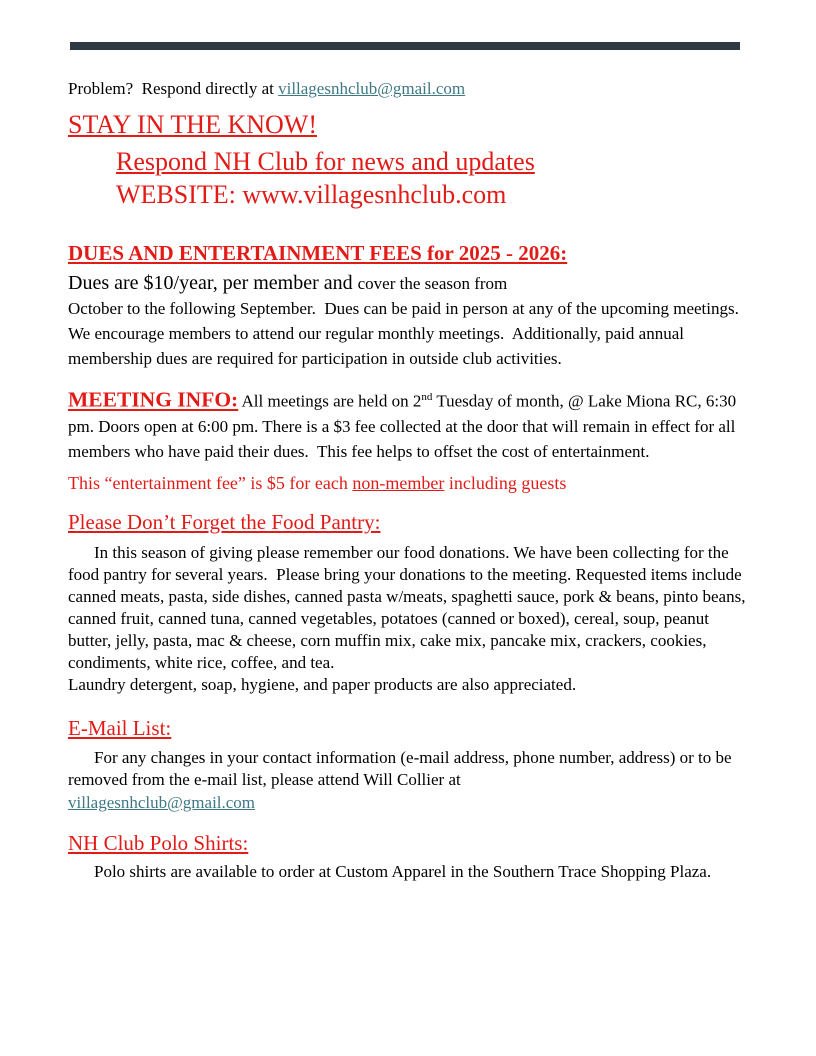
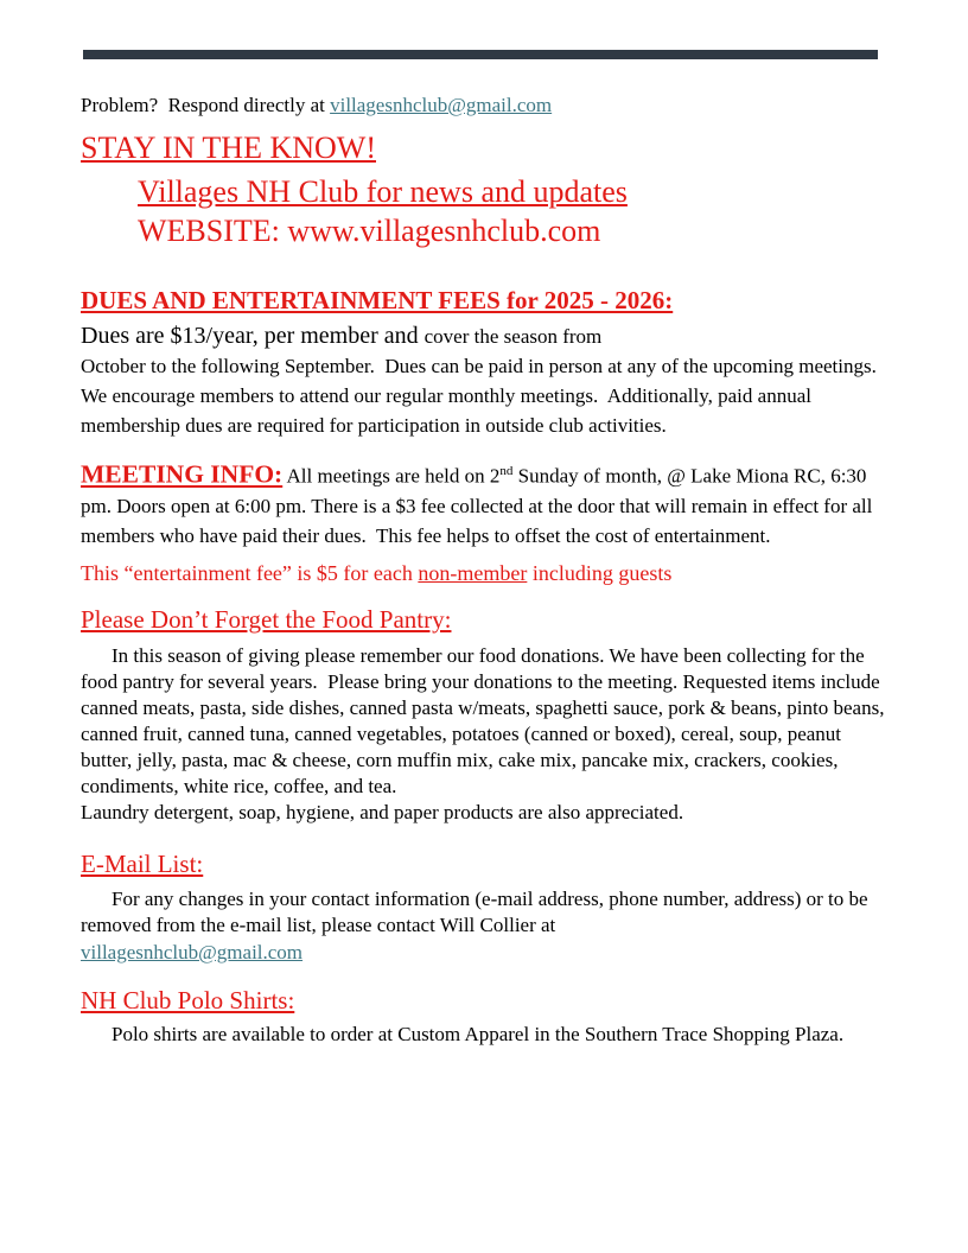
  Problem? Respond directly at villagesnhclub@gmail.com
  STAY IN THE KNOW!
- Respond NH Club for news and updates
+ Villages NH Club for news and updates
  WEBSITE: www.villagesnhclub.com
  DUES AND ENTERTAINMENT FEES for 2025 - 2026:
- Dues are $10/year, per member and cover the season from
+ Dues are $13/year, per member and cover the season from
  October to the following September. Dues can be paid in person at any of the upcoming meetings. We encourage members to attend our regular monthly meetings. Additionally, paid annual membership dues are required for participation in outside club activities.
- MEETING INFO: All meetings are held on 2nd Tuesday of month, @ Lake Miona RC, 6:30 pm. Doors open at 6:00 pm. There is a $3 fee collected at the door that will remain in effect for all members who have paid their dues. This fee helps to offset the cost of entertainment.
+ MEETING INFO: All meetings are held on 2nd Sunday of month, @ Lake Miona RC, 6:30 pm. Doors open at 6:00 pm. There is a $3 fee collected at the door that will remain in effect for all members who have paid their dues. This fee helps to offset the cost of entertainment.
  This “entertainment fee” is $5 for each non-member including guests
  Please Don’t Forget the Food Pantry:
  In this season of giving please remember our food donations. We have been collecting for the food pantry for several years. Please bring your donations to the meeting. Requested items include canned meats, pasta, side dishes, canned pasta w/meats, spaghetti sauce, pork & beans, pinto beans, canned fruit, canned tuna, canned vegetables, potatoes (canned or boxed), cereal, soup, peanut butter, jelly, pasta, mac & cheese, corn muffin mix, cake mix, pancake mix, crackers, cookies, condiments, white rice, coffee, and tea.
  Laundry detergent, soap, hygiene, and paper products are also appreciated.
  E-Mail List:
- For any changes in your contact information (e-mail address, phone number, address) or to be removed from the e-mail list, please attend Will Collier at
+ For any changes in your contact information (e-mail address, phone number, address) or to be removed from the e-mail list, please contact Will Collier at
  villagesnhclub@gmail.com
  NH Club Polo Shirts:
  Polo shirts are available to order at Custom Apparel in the Southern Trace Shopping Plaza.
